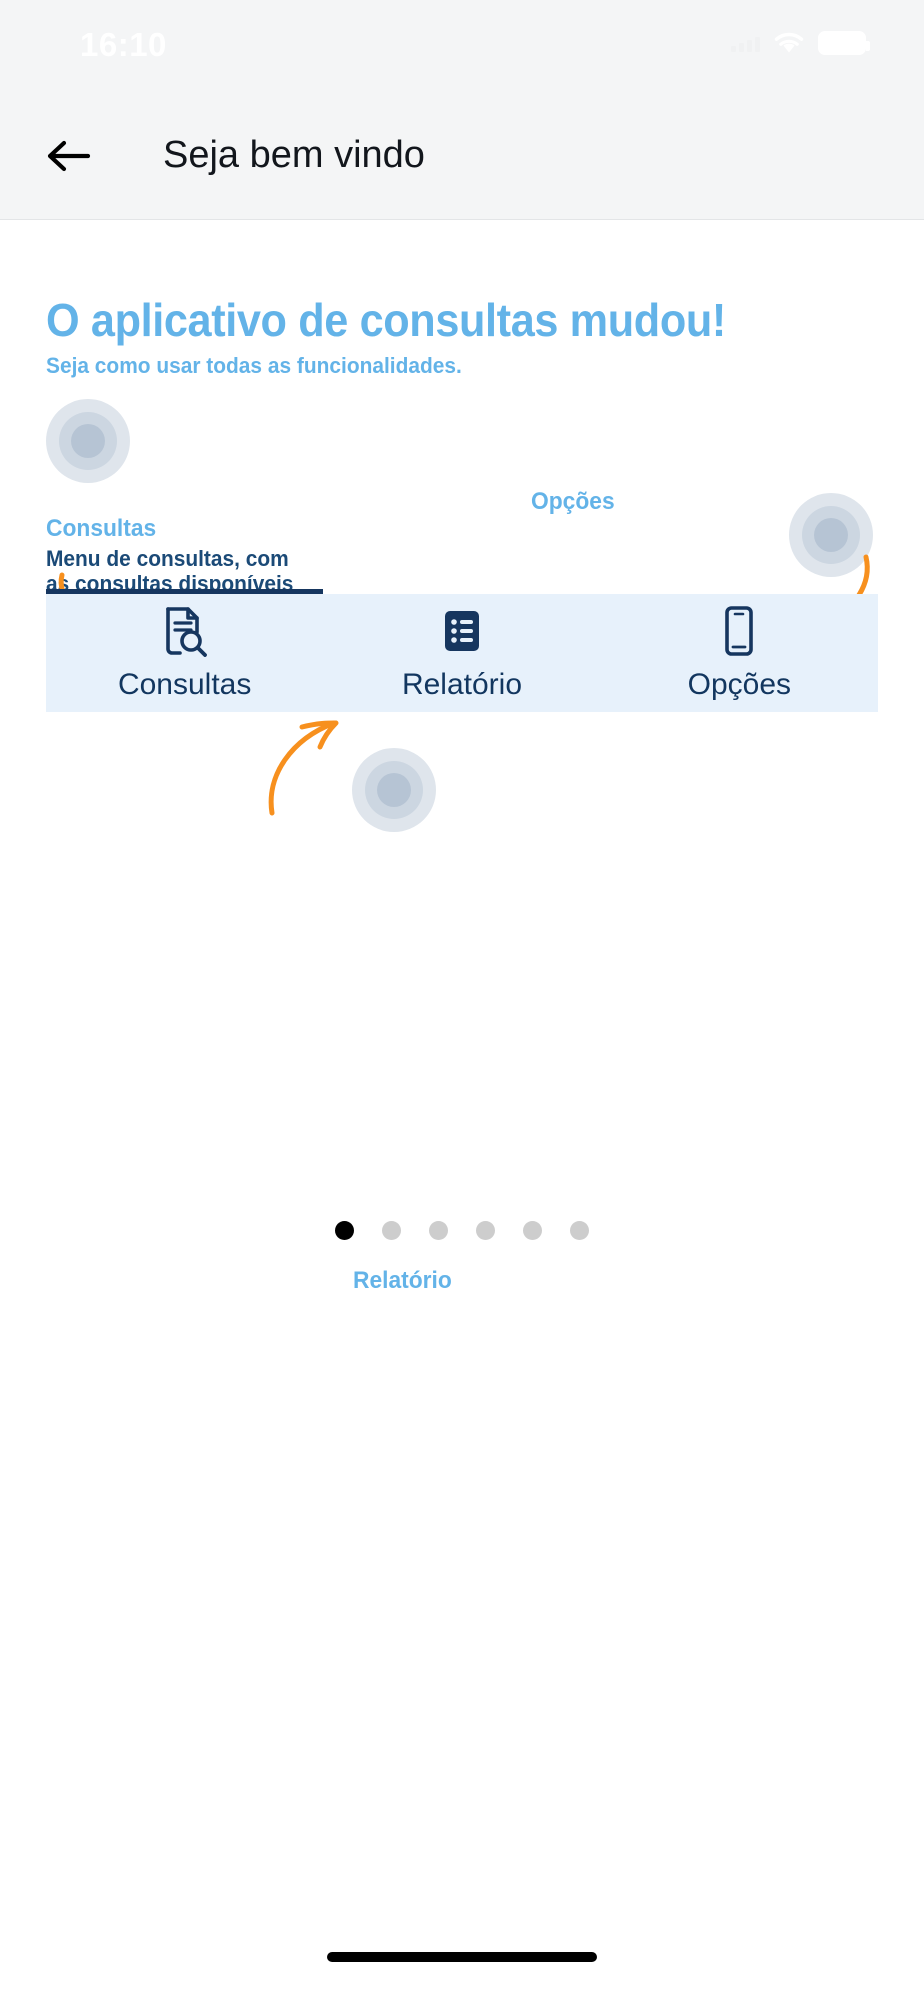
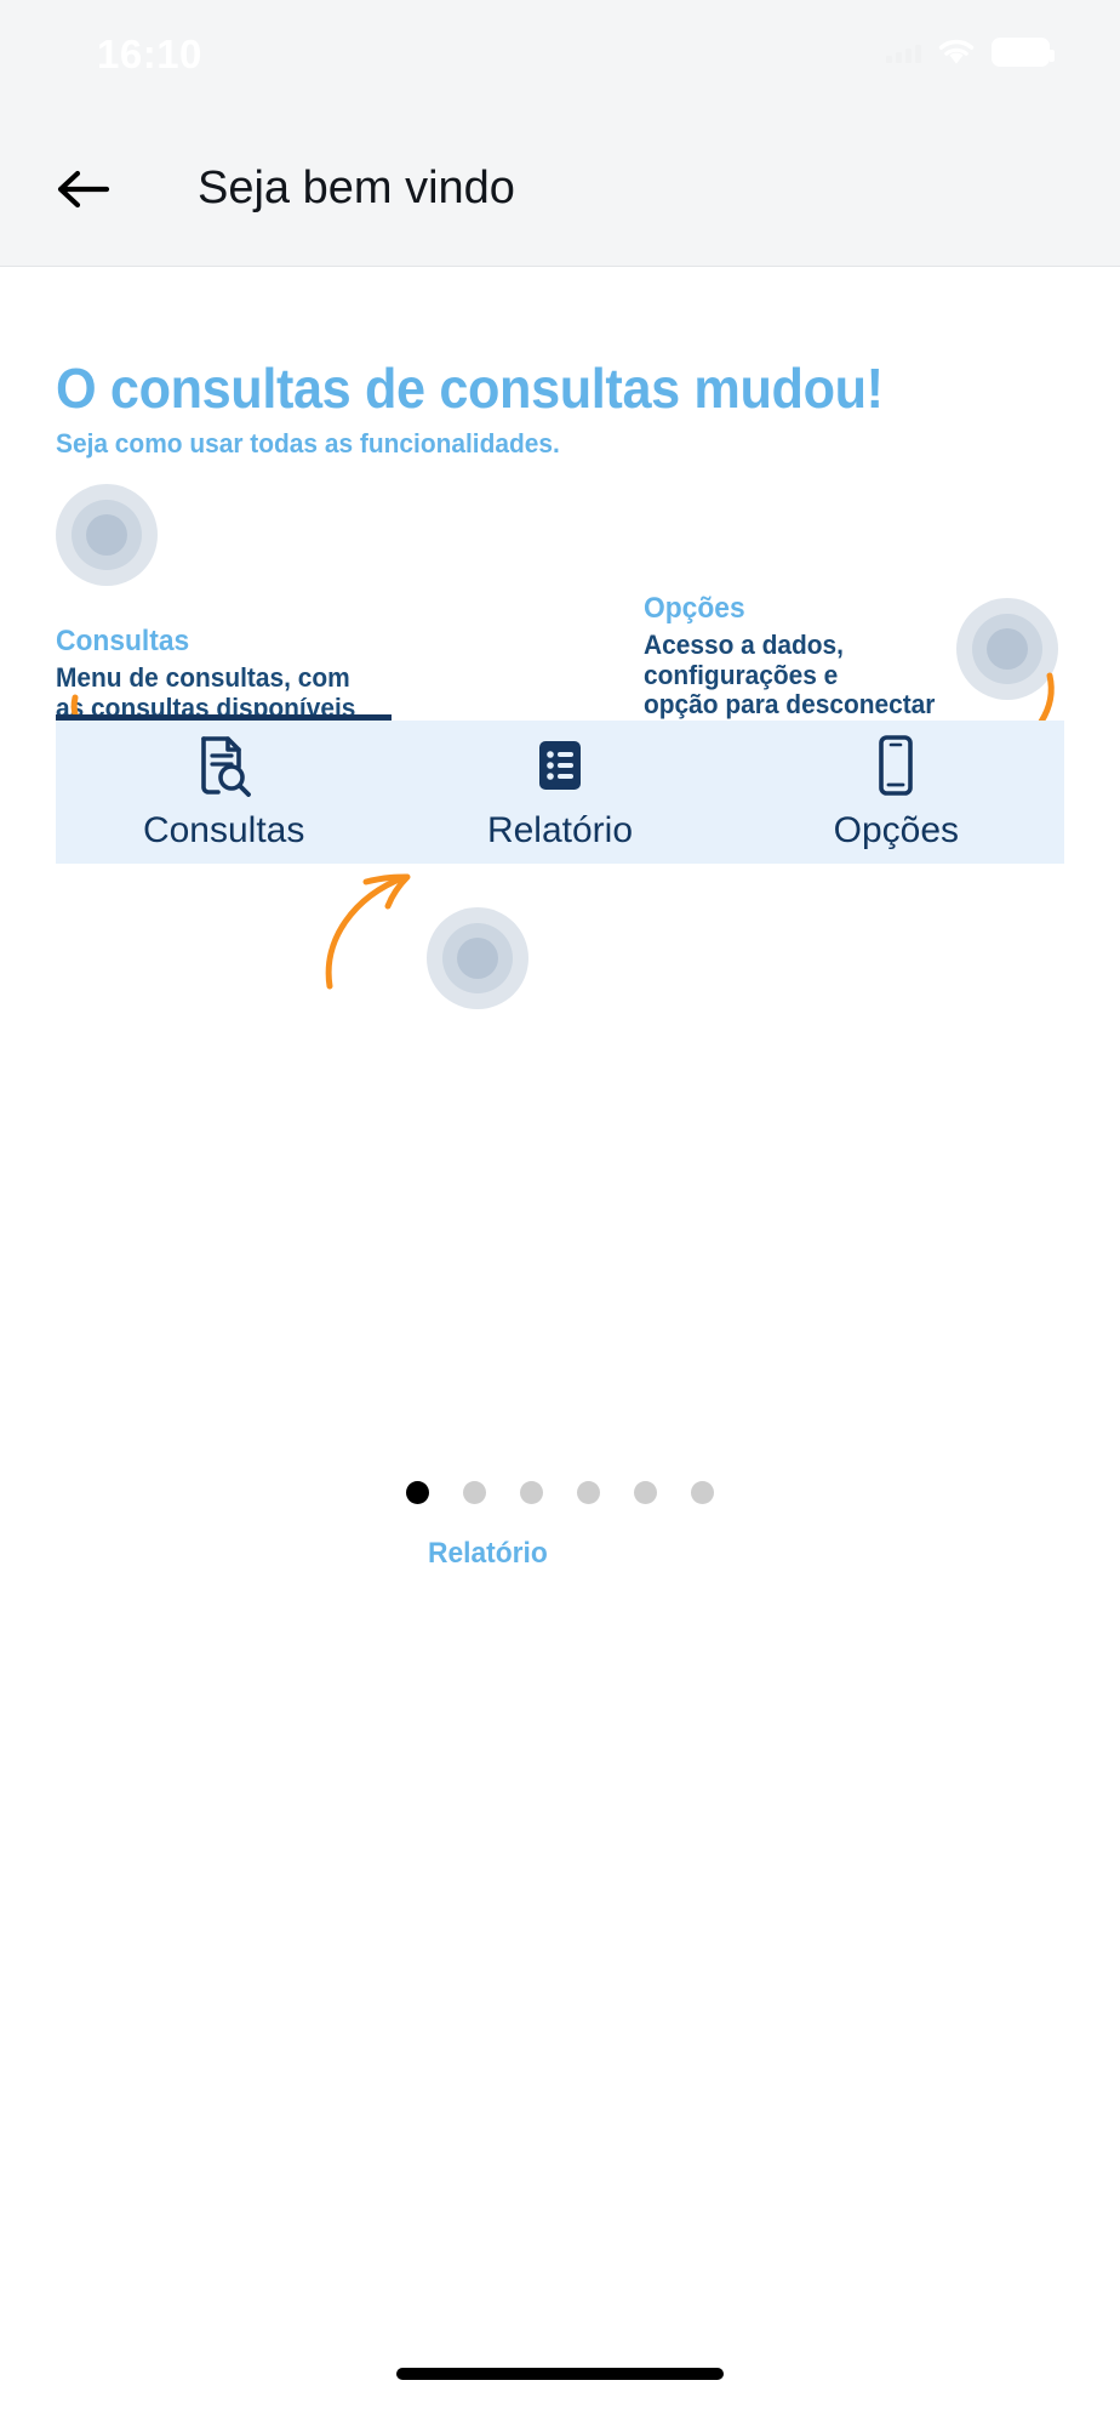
  Seja bem vindo
- O aplicativo de consultas mudou!
+ O consultas de consultas mudou!
  Seja como usar todas as funcionalidades.
  Consultas
  Menu de consultas, com
  a consultas disponíveis
  Opções
+ Acesso a dados,
+ configurações e
+ opção para desconectar
  Relatório
  Consultas
  Relatório
  Opções
